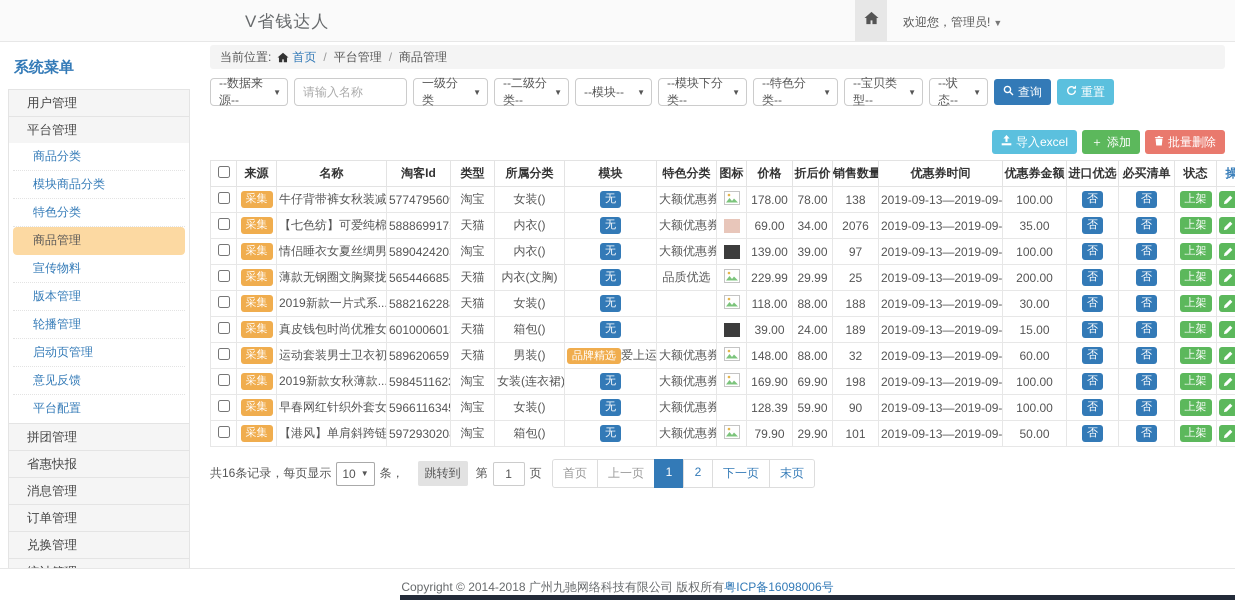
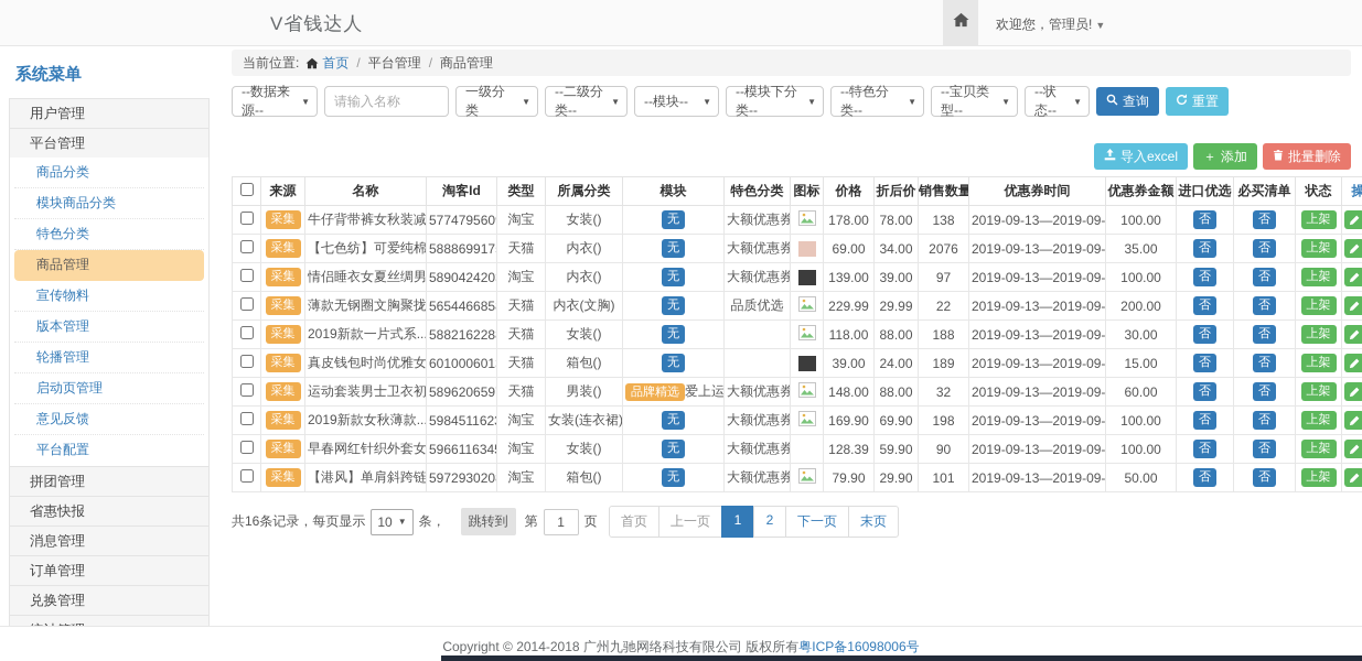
  V省钱达人
  欢迎您，管理员! ▼
  系统菜单
  用户管理
  平台管理
  商品分类
  模块商品分类
  特色分类
  商品管理
  宣传物料
  版本管理
  轮播管理
  启动页管理
  意见反馈
  平台配置
  拼团管理
  省惠快报
  消息管理
  订单管理
  兑换管理
  当前位置:
  首页
  /
  平台管理
  /
  商品管理
  --数据来源--
  ▼
  请输入名称
  一级分类
  ▼
  --二级分类--
  ▼
  --模块--
  ▼
  --模块下分类--
  ▼
  --特色分类--
  ▼
  --宝贝类型--
  ▼
  --状态--
  ▼
  查询
  重置
  导入excel
  ＋
  添加
  批量删除
  	来源	名称	淘客Id	类型	所属分类	模块	特色分类	图标	价格	折后价	销售数量	优惠券时间	优惠券金额	进口优选	必买清单	状态	操
  	采集	牛仔背带裤女秋装减	577479560	淘宝	女装()	无	大额优惠券		178.00	78.00	138	2019-09-13—2019-09-	100.00	否	否	上架
  	采集	【七色纺】可爱纯棉	588869917	天猫	内衣()	无	大额优惠券		69.00	34.00	2076	2019-09-13—2019-09-	35.00	否	否	上架
  	采集	情侣睡衣女夏丝绸男	589042420	淘宝	内衣()	无	大额优惠券		139.00	39.00	97	2019-09-13—2019-09-	100.00	否	否	上架
- 	采集	薄款无钢圈文胸聚拢	565446685	天猫	内衣(文胸)	无	品质优选		229.99	29.99	25	2019-09-13—2019-09-	200.00	否	否	上架
+ 	采集	薄款无钢圈文胸聚拢	565446685	天猫	内衣(文胸)	无	品质优选		229.99	29.99	22	2019-09-13—2019-09-	200.00	否	否	上架
  	采集	2019新款一片式系...	588216228	天猫	女装()	无			118.00	88.00	188	2019-09-13—2019-09-	30.00	否	否	上架
  	采集	真皮钱包时尚优雅女	601000601	天猫	箱包()	无			39.00	24.00	189	2019-09-13—2019-09-	15.00	否	否	上架
  	采集	运动套装男士卫衣初	589620659	天猫	男装()	品牌精选 爱上运	大额优惠券		148.00	88.00	32	2019-09-13—2019-09-	60.00	否	否	上架
  	采集	2019新款女秋薄款...	598451162	淘宝	女装(连衣裙)	无	大额优惠券		169.90	69.90	198	2019-09-13—2019-09-	100.00	否	否	上架
  	采集	早春网红针织外套女	596611634	淘宝	女装()	无	大额优惠券		128.39	59.90	90	2019-09-13—2019-09-	100.00	否	否	上架
  	采集	【港风】单肩斜跨链	597293020	淘宝	箱包()	无	大额优惠券		79.90	29.90	101	2019-09-13—2019-09-	50.00	否	否	上架
  共16条记录，每页显示
  10
  ▼
  条，
  跳转到
  第
  1
  页
  首页
  上一页
  1
  2
  下一页
  末页
  Copyright © 2014-2018 广州九驰网络科技有限公司 版权所有粤ICP备16098006号
